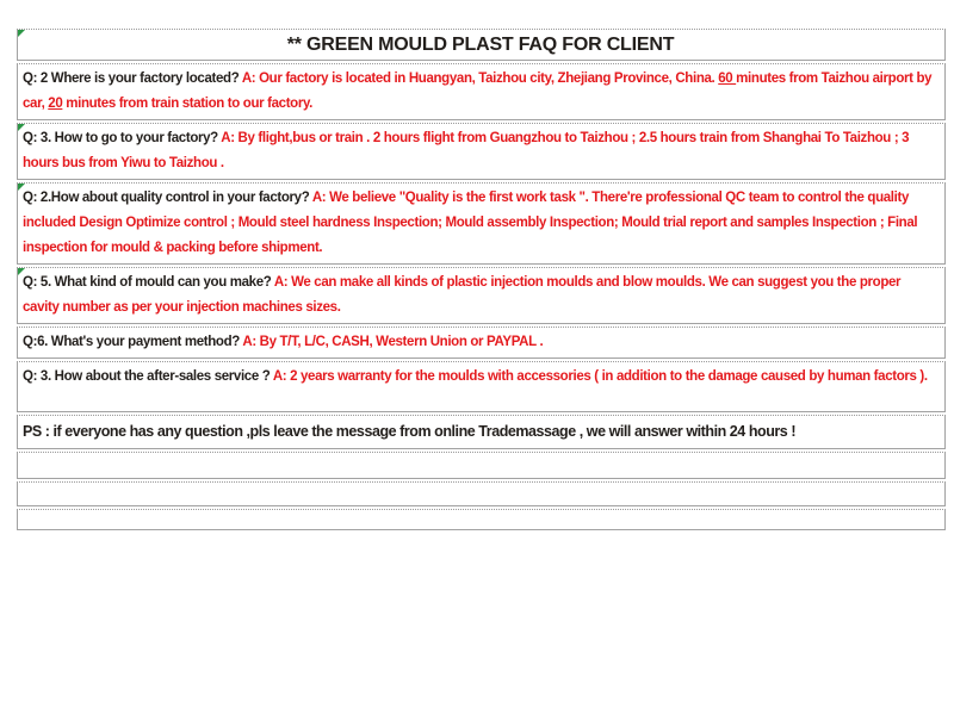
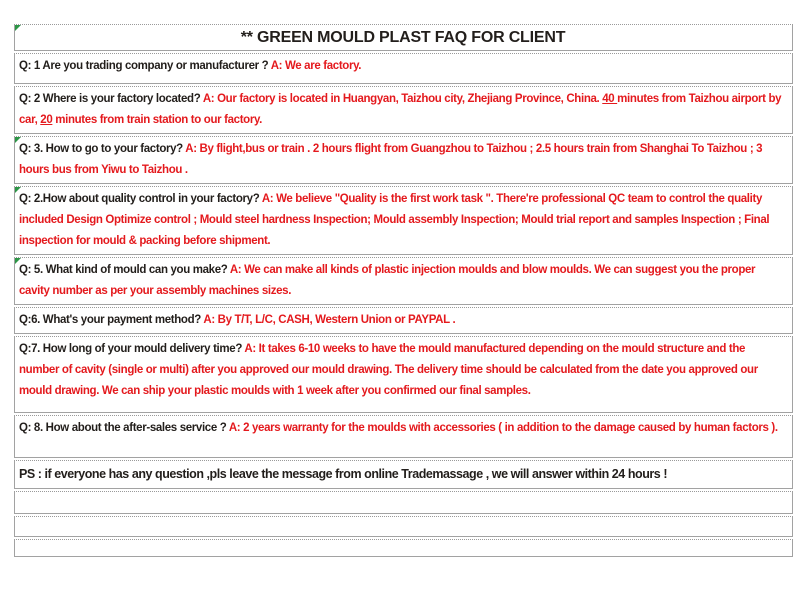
  ** GREEN MOULD PLAST FAQ FOR CLIENT
+ Q: 1 Are you trading company or manufacturer ? A: We are factory.
- Q: 2 Where is your factory located? A: Our factory is located in Huangyan, Taizhou city, Zhejiang Province, China. 60 minutes from Taizhou airport by car, 20 minutes from train station to our factory.
+ Q: 2 Where is your factory located? A: Our factory is located in Huangyan, Taizhou city, Zhejiang Province, China. 40 minutes from Taizhou airport by car, 20 minutes from train station to our factory.
  Q: 3. How to go to your factory? A: By flight,bus or train . 2 hours flight from Guangzhou to Taizhou ; 2.5 hours train from Shanghai To Taizhou ; 3 hours bus from Yiwu to Taizhou .
  Q: 2.How about quality control in your factory? A: We believe "Quality is the first work task ". There're professional QC team to control the quality included Design Optimize control ; Mould steel hardness Inspection; Mould assembly Inspection; Mould trial report and samples Inspection ; Final inspection for mould & packing before shipment.
- Q: 5. What kind of mould can you make? A: We can make all kinds of plastic injection moulds and blow moulds. We can suggest you the proper cavity number as per your injection machines sizes.
+ Q: 5. What kind of mould can you make? A: We can make all kinds of plastic injection moulds and blow moulds. We can suggest you the proper cavity number as per your assembly machines sizes.
  Q:6. What's your payment method? A: By T/T, L/C, CASH, Western Union or PAYPAL .
+ Q:7. How long of your mould delivery time? A: It takes 6-10 weeks to have the mould manufactured depending on the mould structure and the number of cavity (single or multi) after you approved our mould drawing. The delivery time should be calculated from the date you approved our mould drawing. We can ship your plastic moulds with 1 week after you confirmed our final samples.
- Q: 3. How about the after-sales service ? A: 2 years warranty for the moulds with accessories ( in addition to the damage caused by human factors ).
+ Q: 8. How about the after-sales service ? A: 2 years warranty for the moulds with accessories ( in addition to the damage caused by human factors ).
  PS : if everyone has any question ,pls leave the message from online Trademassage , we will answer within 24 hours !
